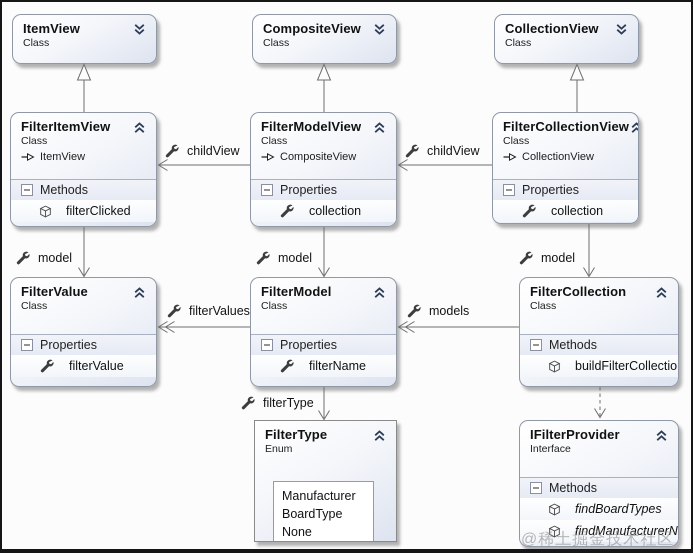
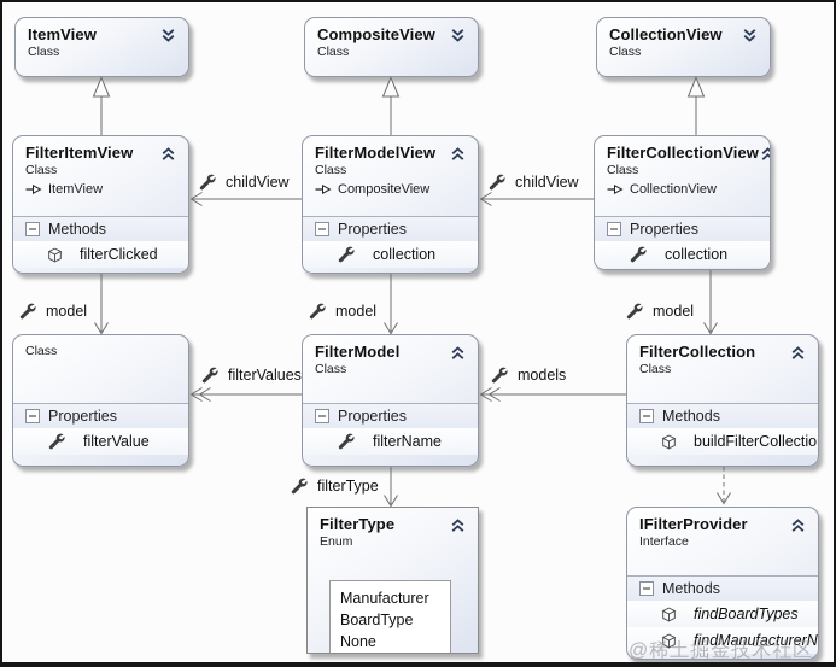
  ItemView
  Class
  CompositeView
  Class
  CollectionView
  Class
  FilterItemView
  Class
  ItemView
  Methods
  filterClicked
  FilterModelView
  Class
  CompositeView
  Properties
  collection
  FilterCollectionView
  Class
  CollectionView
  Properties
  collection
- FilterValue
  Class
  Properties
  filterValue
  FilterModel
  Class
  Properties
  filterName
  FilterCollection
  Class
  Methods
  buildFilterCollectio
  FilterType
  Enum
  Manufacturer
  BoardType
  None
  IFilterProvider
  Interface
  Methods
  findBoardTypes
  findManufacturerN
  childView
  childView
  model
  model
  model
  filterValues
  models
  filterType
  @稀土掘金技术社区
